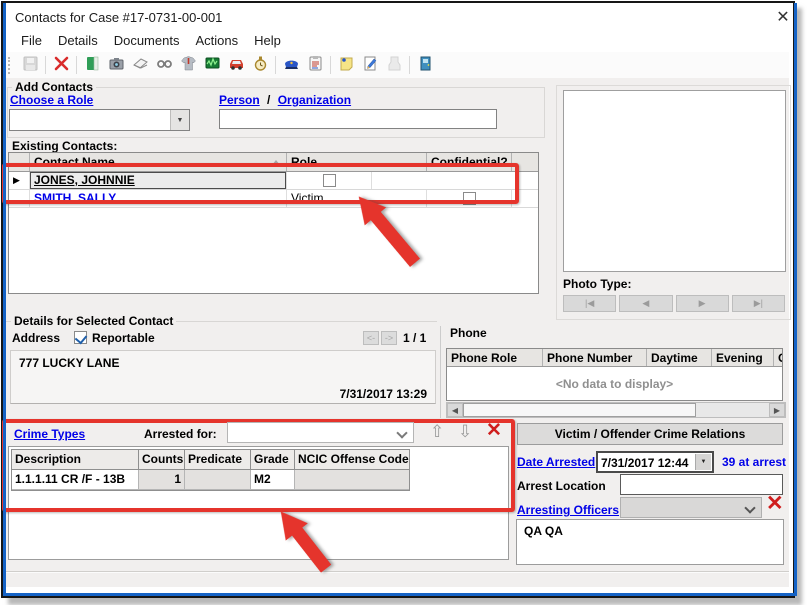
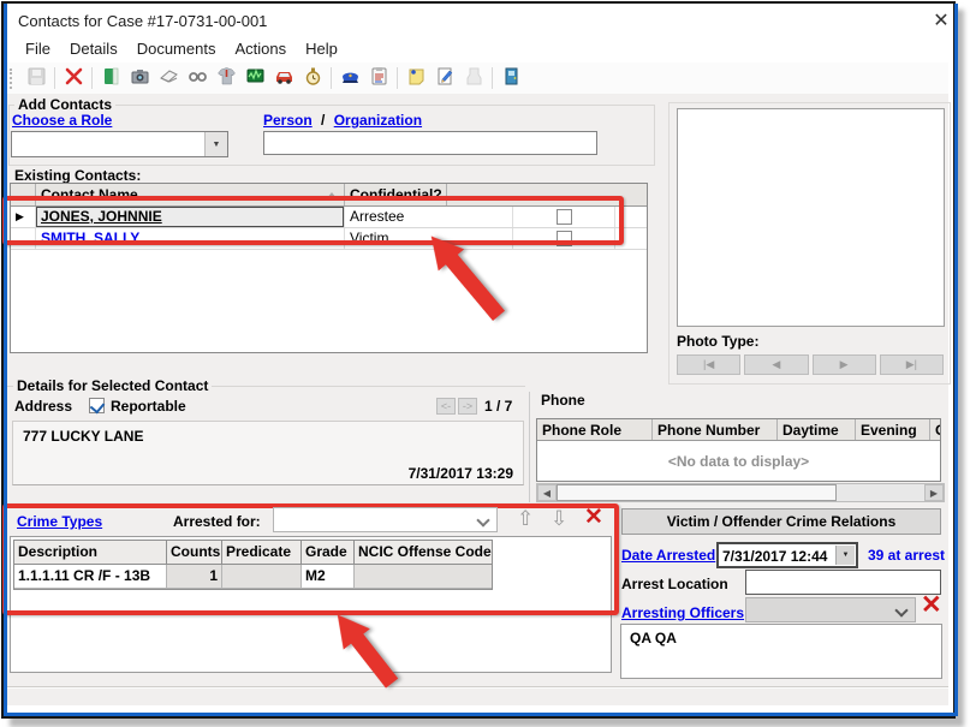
  Contacts for Case #17-0731-00-001
  ✕
  File
  Details
  Documents
  Actions
  Help
  Add Contacts
  Choose a Role
  Person / Organization
  Existing Contacts:
  Contact Name
- Role
  Confidential?
  ▶
  JONES, JOHNNIE
+ Arrestee
  SMITH, SALLY
  Victim
  Photo Type:
  |◀
  ◀
  ▶
  ▶|
  Details for Selected Contact
  Address
  Reportable
  <-
  ->
- 1 / 1
+ 1 / 7
  777 LUCKY LANE
  7/31/2017 13:29
  Phone
  Phone Role
  Phone Number
  Daytime
  Evening
  <No data to display>
  ◀
  ▶
  Crime Types
  Arrested for:
  ⇧
  ⇩
  ✕
  Description
  Counts
  Predicate
  Grade
  NCIC Offense Code
  1.1.1.11 CR /F - 13B
  1
  M2
  Victim / Offender Crime Relations
  Date Arrested
  7/31/2017 12:44
  39 at arrest
  Arrest Location
  Arresting Officers
  ✕
  QA QA
